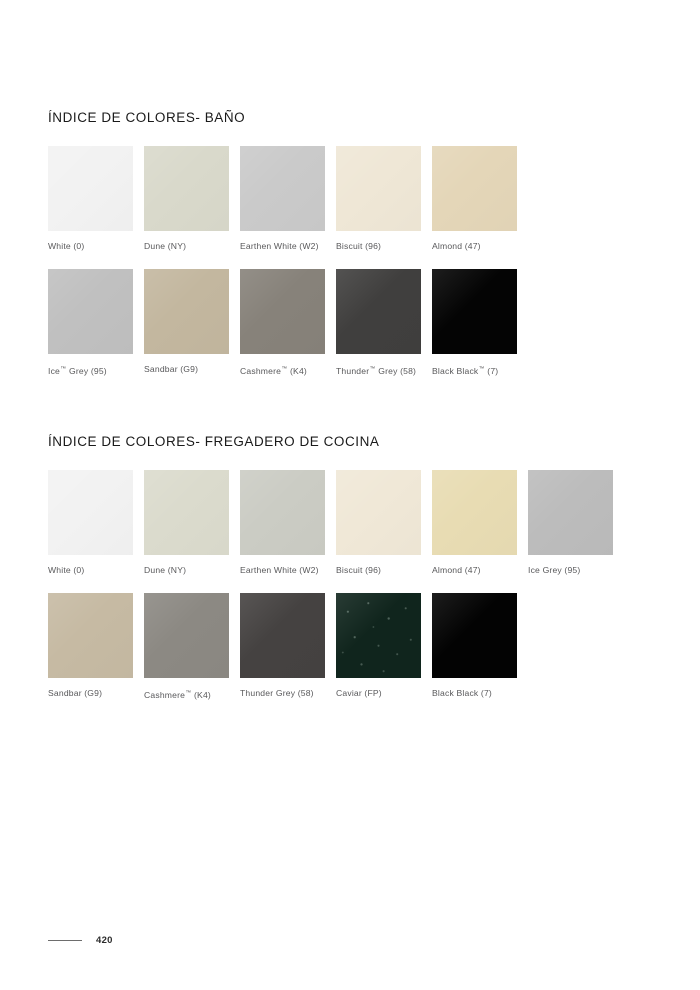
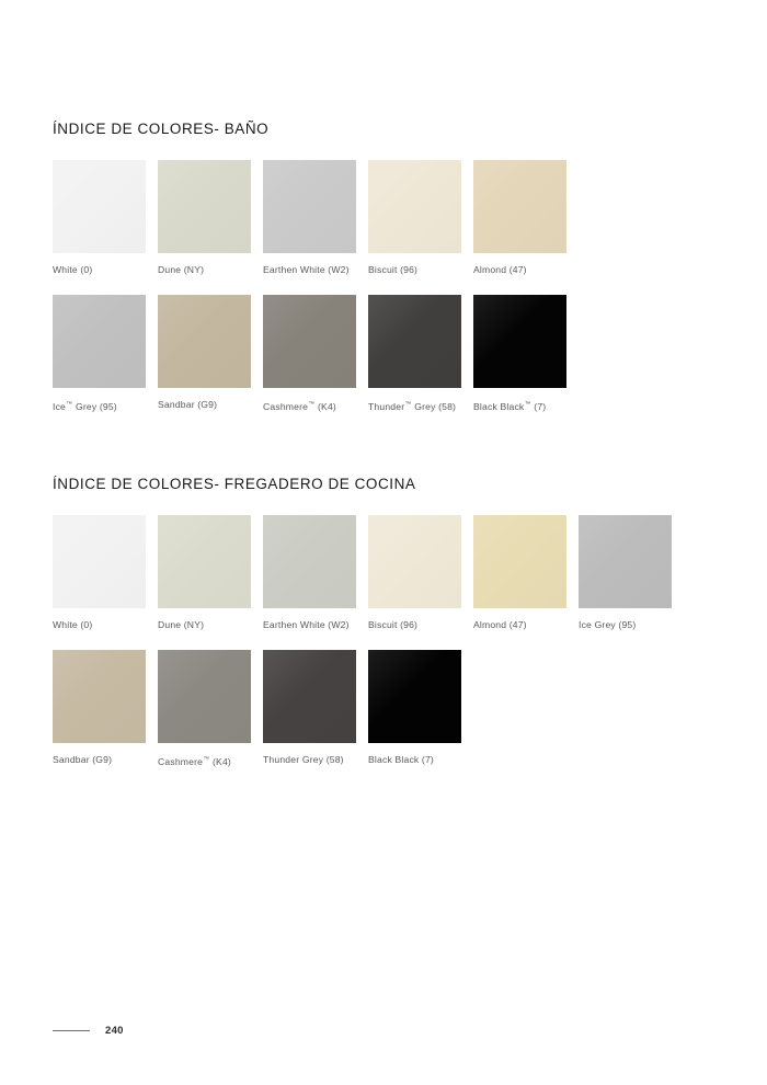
  ÍNDICE DE COLORES- BAÑO
  White (0)
  Dune (NY)
  Earthen White (W2)
  Biscuit (96)
  Almond (47)
  Ice Grey (95)
  Sandbar (G9)
  Cashmere (K4)
  Thunder Grey (58)
  Black Black (7)
  ÍNDICE DE COLORES- FREGADERO DE COCINA
  White (0)
  Dune (NY)
  Earthen White (W2)
  Biscuit (96)
  Almond (47)
  Ice Grey (95)
  Sandbar (G9)
  Cashmere (K4)
  Thunder Grey (58)
- Caviar (FP)
  Black Black (7)
- 420
+ 240
